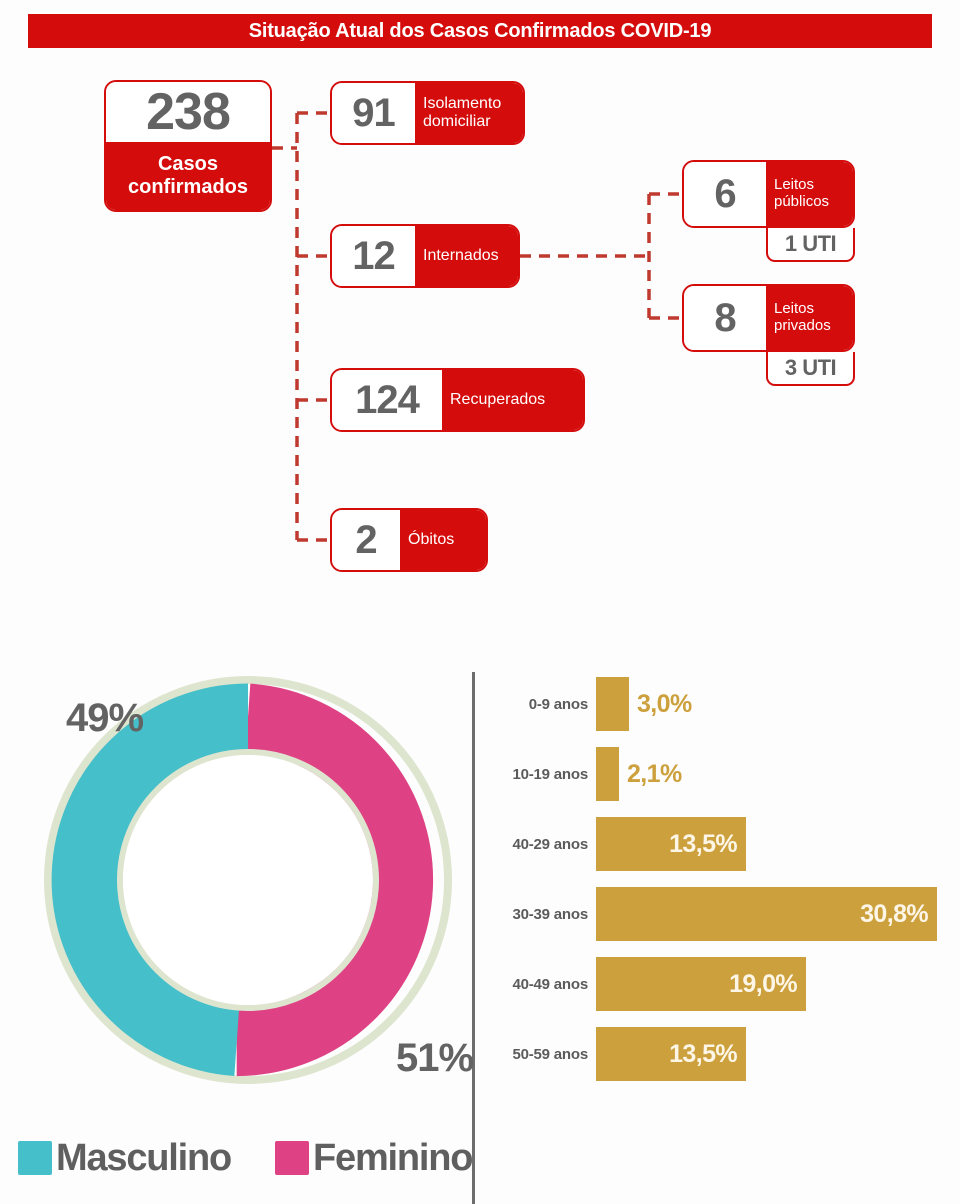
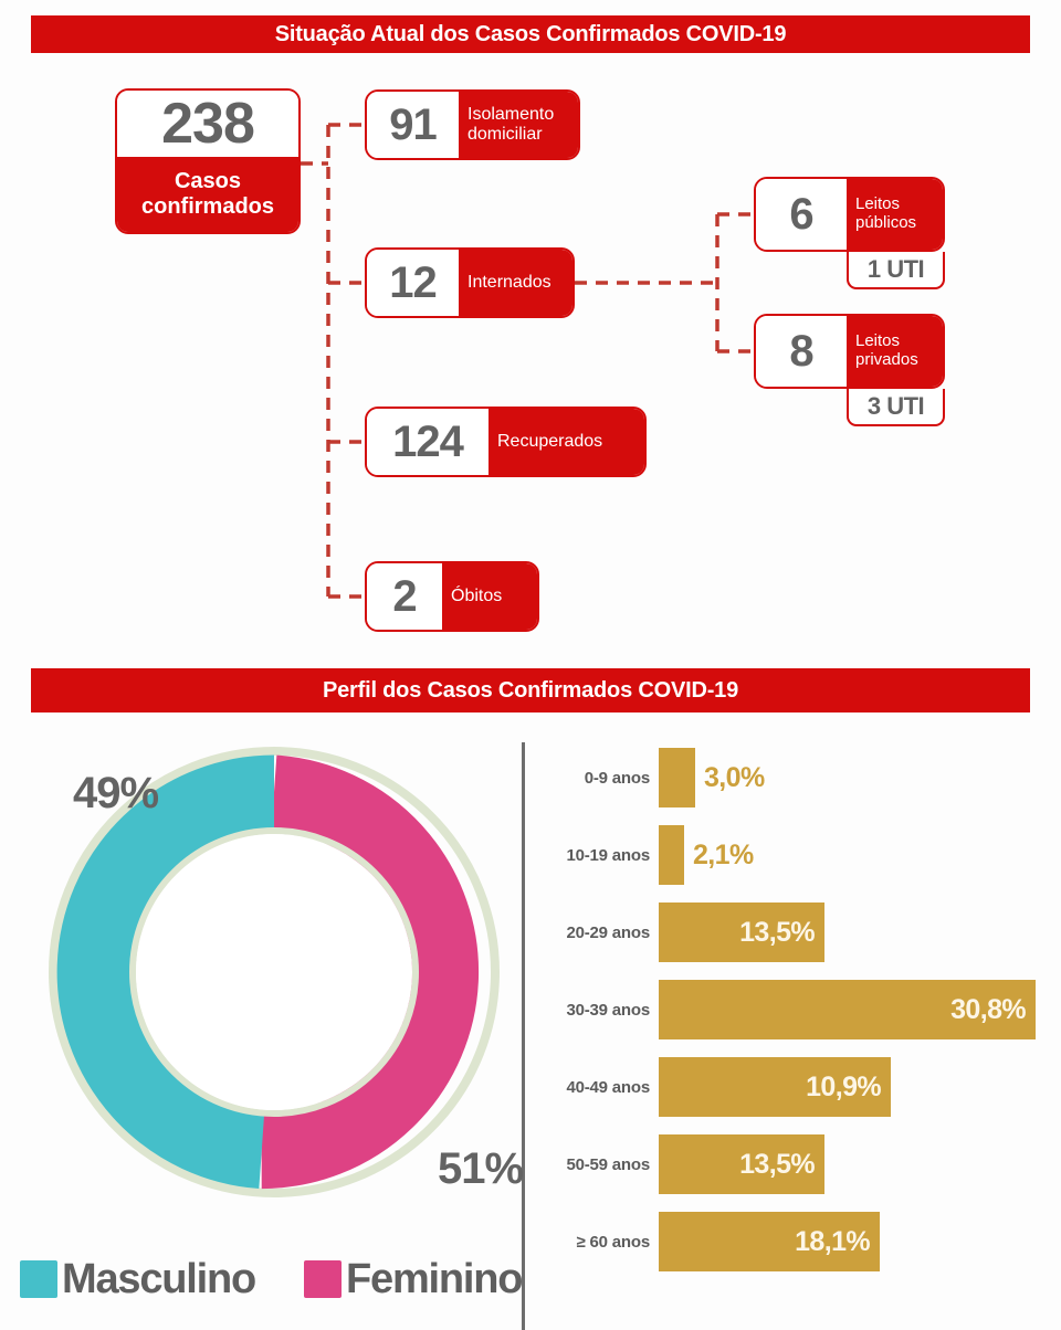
  Situação Atual dos Casos Confirmados COVID-19
  238
  Casos
  confirmados
  91
  Isolamento
  domiciliar
  12
  Internados
  124
  Recuperados
  2
  Óbitos
  6
  Leitos
  públicos
  1 UTI
  8
  Leitos
  privados
  3 UTI
+ Perfil dos Casos Confirmados COVID-19
  49%
  51%
  Masculino
  Feminino
  0-9 anos
  3,0%
  10-19 anos
  2,1%
- 40-29 anos
+ 20-29 anos
  13,5%
  30-39 anos
  30,8%
  40-49 anos
- 19,0%
+ 10,9%
  50-59 anos
  13,5%
+ ≥ 60 anos
+ 18,1%
